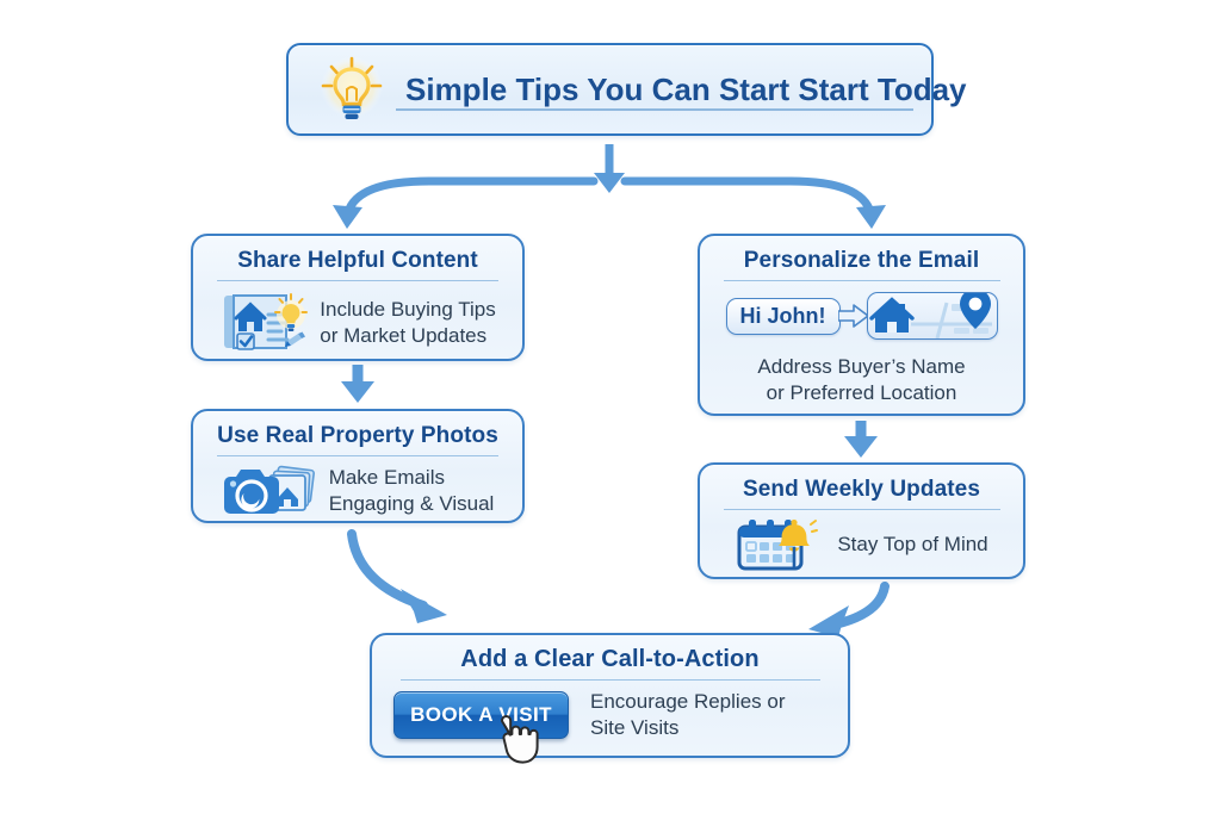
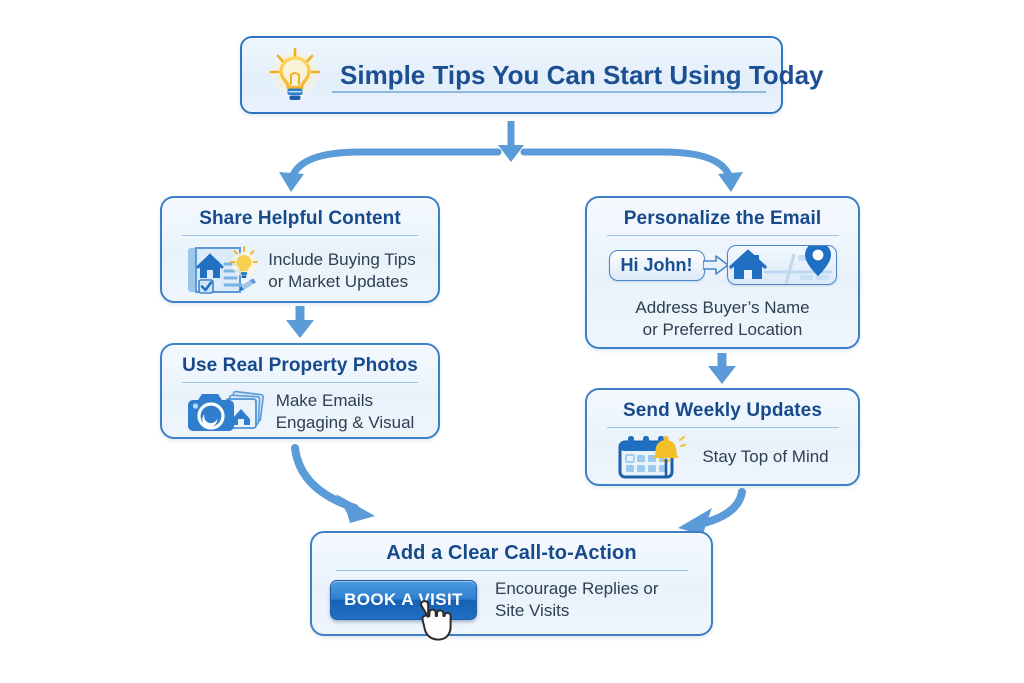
- Simple Tips You Can Start Start Today
+ Simple Tips You Can Start Using Today
  Share Helpful Content
  Include Buying Tips
  or Market Updates
  Use Real Property Photos
  Make Emails
  Engaging & Visual
  Personalize the Email
  Hi John!
  Address Buyer’s Name
  or Preferred Location
  Send Weekly Updates
  Stay Top of Mind
  Add a Clear Call-to-Action
  BOOK A VISIT
  Encourage Replies or
  Site Visits
